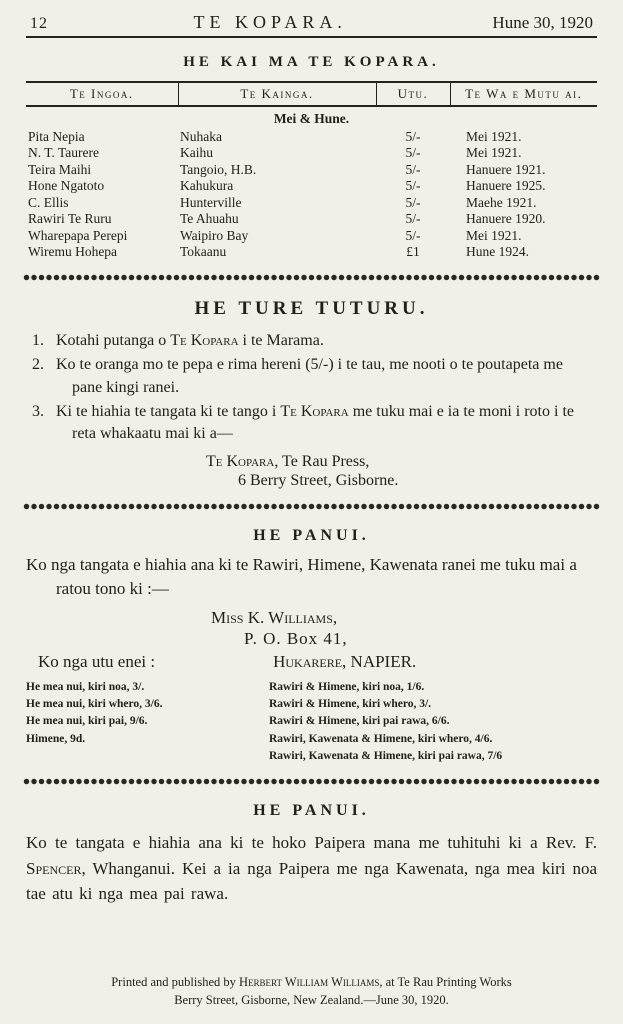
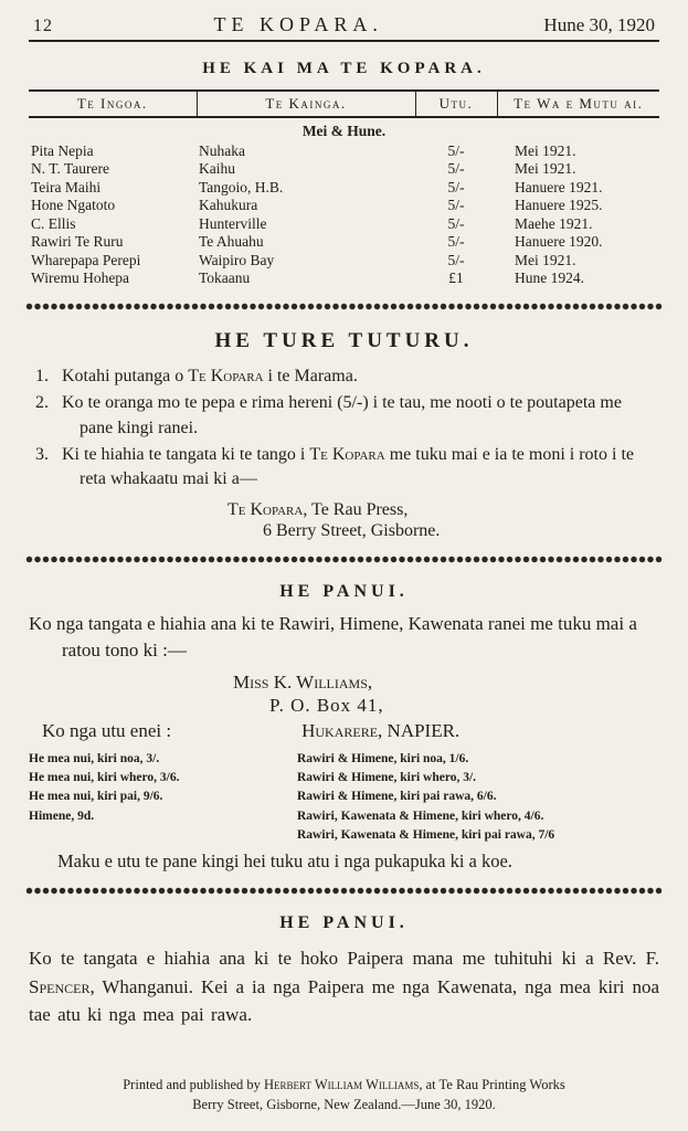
  12
  TE KOPARA.
  Hune 30, 1920
  HE KAI MA TE KOPARA.
  Te Ingoa.	Te Kainga.	Utu.	Te Wa e Mutu ai.
  Mei & Hune.
  Pita Nepia	Nuhaka	5/-	Mei 1921.
  N. T. Taurere	Kaihu	5/-	Mei 1921.
  Teira Maihi	Tangoio, H.B.	5/-	Hanuere 1921.
  Hone Ngatoto	Kahukura	5/-	Hanuere 1925.
  C. Ellis	Hunterville	5/-	Maehe 1921.
  Rawiri Te Ruru	Te Ahuahu	5/-	Hanuere 1920.
  Wharepapa Perepi	Waipiro Bay	5/-	Mei 1921.
  Wiremu Hohepa	Tokaanu	£1	Hune 1924.
  HE TURE TUTURU.
  1.
  Kotahi putanga o Te Kopara i te Marama.
  2.
  Ko te oranga mo te pepa e rima hereni (5/-) i te tau, me nooti o te poutapeta me pane kingi ranei.
  3.
  Ki te hiahia te tangata ki te tango i Te Kopara me tuku mai e ia te moni i roto i te reta whakaatu mai ki a—
  Te Kopara, Te Rau Press,
  6 Berry Street, Gisborne.
  HE PANUI.
  Ko nga tangata e hiahia ana ki te Rawiri, Himene, Kawenata ranei me tuku mai a ratou tono ki :—
  Miss K. Williams,
  P. O. Box 41,
  Ko nga utu enei :
  Hukarere, NAPIER.
  He mea nui, kiri noa, 3/.
  He mea nui, kiri whero, 3/6.
  He mea nui, kiri pai, 9/6.
  Himene, 9d.
  Rawiri & Himene, kiri noa, 1/6.
  Rawiri & Himene, kiri whero, 3/.
  Rawiri & Himene, kiri pai rawa, 6/6.
  Rawiri, Kawenata & Himene, kiri whero, 4/6.
  Rawiri, Kawenata & Himene, kiri pai rawa, 7/6
+ Maku e utu te pane kingi hei tuku atu i nga pukapuka ki a koe.
  HE PANUI.
  Ko te tangata e hiahia ana ki te hoko Paipera mana me tuhituhi ki a Rev. F. Spencer, Whanganui. Kei a ia nga Paipera me nga Kawenata, nga mea kiri noa tae atu ki nga mea pai rawa.
  Printed and published by Herbert William Williams, at Te Rau Printing Works
  Berry Street, Gisborne, New Zealand.—June 30, 1920.
